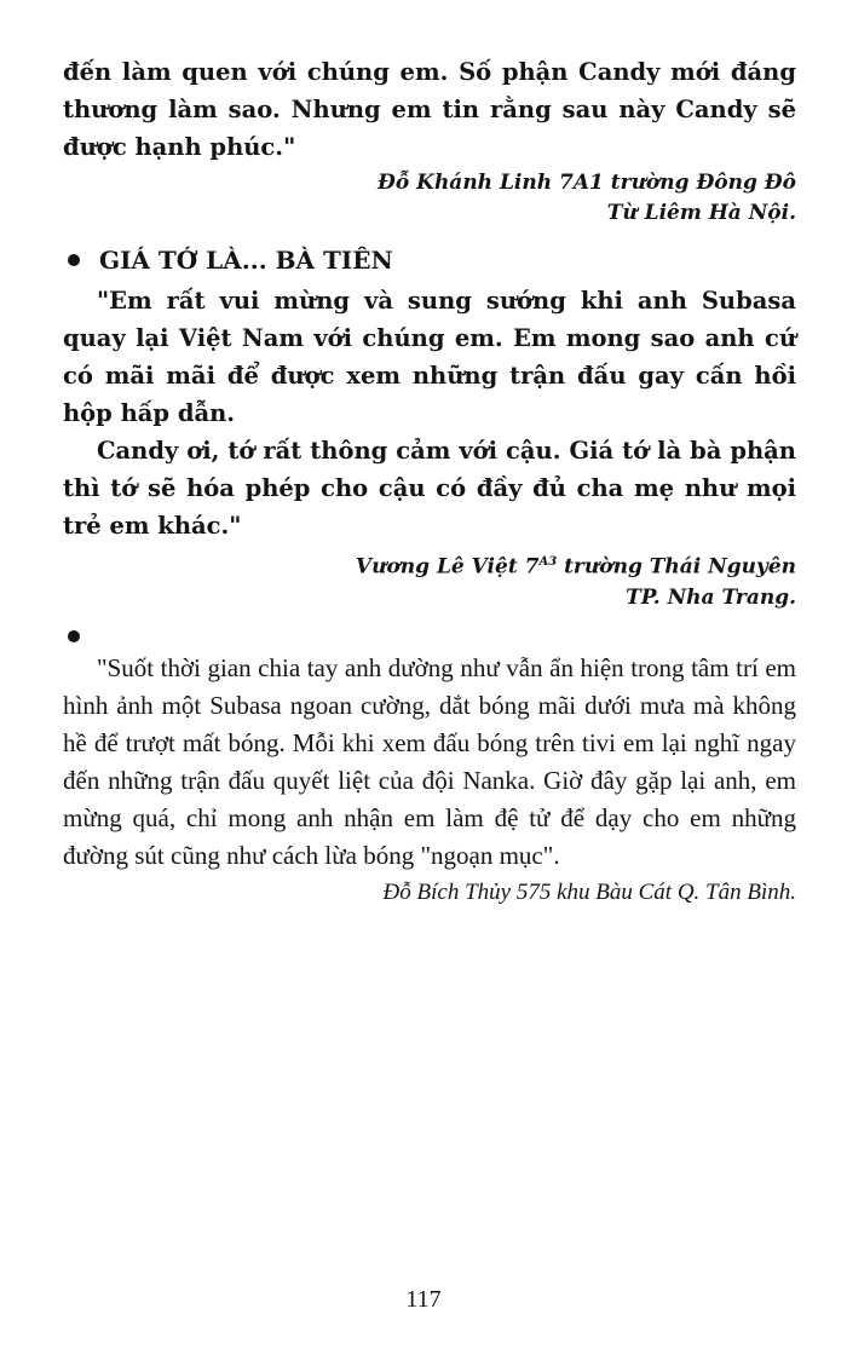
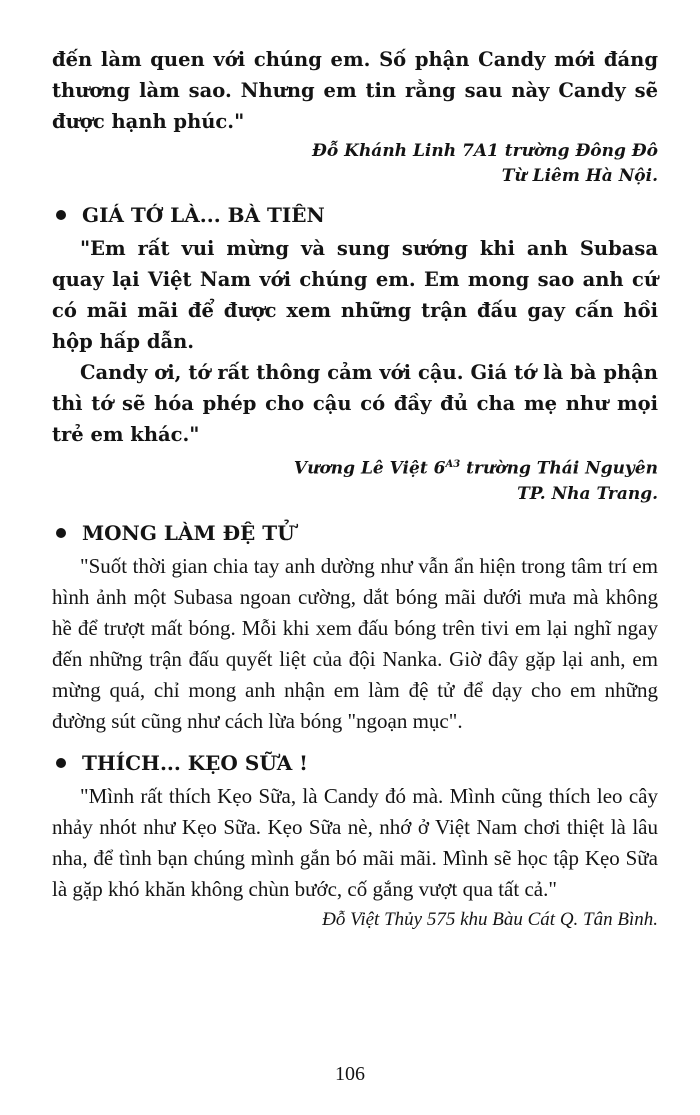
  đến làm quen với chúng em. Số phận Candy mới đáng thương làm sao. Nhưng em tin rằng sau này Candy sẽ được hạnh phúc."
  Đỗ Khánh Linh 7A1 trường Đông Đô
  Từ Liêm Hà Nội.
  GIÁ TỚ LÀ... BÀ TIÊN
  "Em rất vui mừng và sung sướng khi anh Subasa quay lại Việt Nam với chúng em. Em mong sao anh cứ có mãi mãi để được xem những trận đấu gay cấn hồi hộp hấp dẫn.
  Candy ơi, tớ rất thông cảm với cậu. Giá tớ là bà phận thì tớ sẽ hóa phép cho cậu có đầy đủ cha mẹ như mọi trẻ em khác."
- Vương Lê Việt 7A3 trường Thái Nguyên
+ Vương Lê Việt 6A3 trường Thái Nguyên
  TP. Nha Trang.
+ MONG LÀM ĐỆ TỬ
  "Suốt thời gian chia tay anh dường như vẫn ẩn hiện trong tâm trí em hình ảnh một Subasa ngoan cường, dắt bóng mãi dưới mưa mà không hề để trượt mất bóng. Mỗi khi xem đấu bóng trên tivi em lại nghĩ ngay đến những trận đấu quyết liệt của đội Nanka. Giờ đây gặp lại anh, em mừng quá, chỉ mong anh nhận em làm đệ tử để dạy cho em những đường sút cũng như cách lừa bóng "ngoạn mục".
+ THÍCH... KẸO SỮA !
+ "Mình rất thích Kẹo Sữa, là Candy đó mà. Mình cũng thích leo cây nhảy nhót như Kẹo Sữa. Kẹo Sữa nè, nhớ ở Việt Nam chơi thiệt là lâu nha, để tình bạn chúng mình gắn bó mãi mãi. Mình sẽ học tập Kẹo Sữa là gặp khó khăn không chùn bước, cố gắng vượt qua tất cả."
- Đỗ Bích Thủy 575 khu Bàu Cát Q. Tân Bình.
+ Đỗ Việt Thủy 575 khu Bàu Cát Q. Tân Bình.
- 117
+ 106
